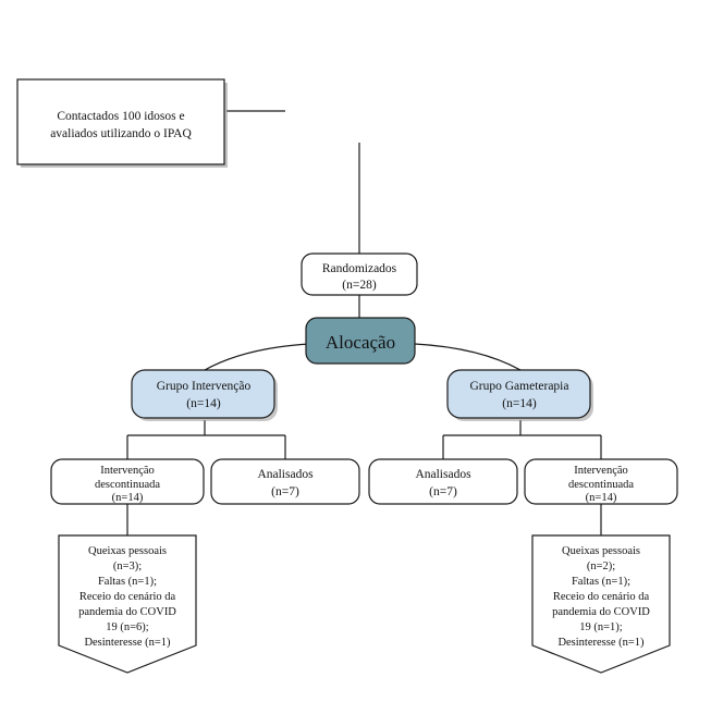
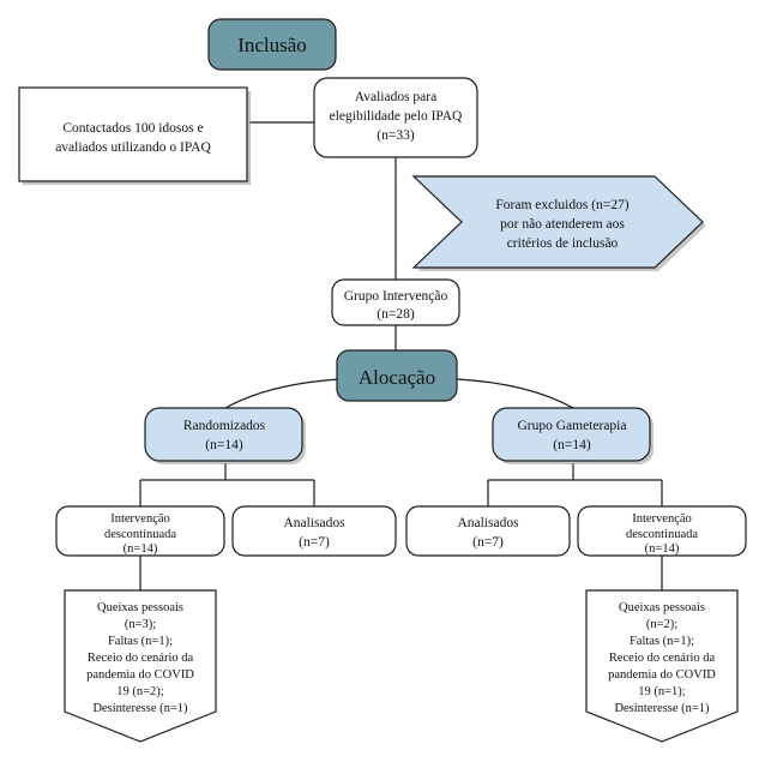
+ Inclusão
  Contactados 100 idosos e
  avaliados utilizando o IPAQ
+ Avaliados para
+ elegibilidade pelo IPAQ
+ (n=33)
+ Foram excluidos (n=27)
+ por não atenderem aos
+ critérios de inclusão
- Randomizados
+ Grupo Intervenção
  (n=28)
  Alocação
- Grupo Intervenção
+ Randomizados
  (n=14)
  Grupo Gameterapia
  (n=14)
  Intervenção
  descontinuada
  (n=14)
  Analisados
  (n=7)
  Analisados
  (n=7)
  Intervenção
  descontinuada
  (n=14)
  Queixas pessoais
  (n=3);
  Faltas (n=1);
  Receio do cenário da
  pandemia do COVID
- 19 (n=6);
+ 19 (n=2);
  Desinteresse (n=1)
  Queixas pessoais
  (n=2);
  Faltas (n=1);
  Receio do cenário da
  pandemia do COVID
  19 (n=1);
  Desinteresse (n=1)
